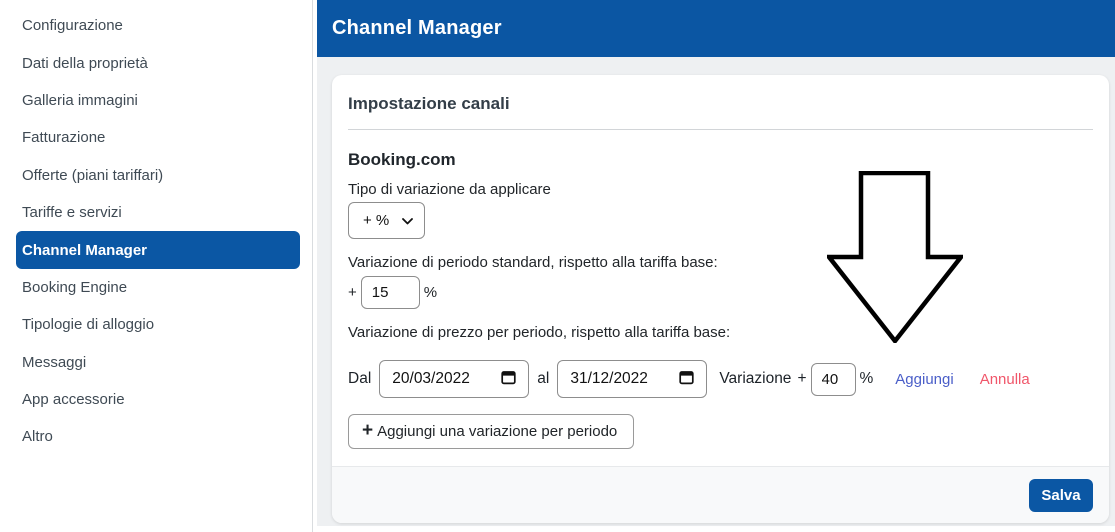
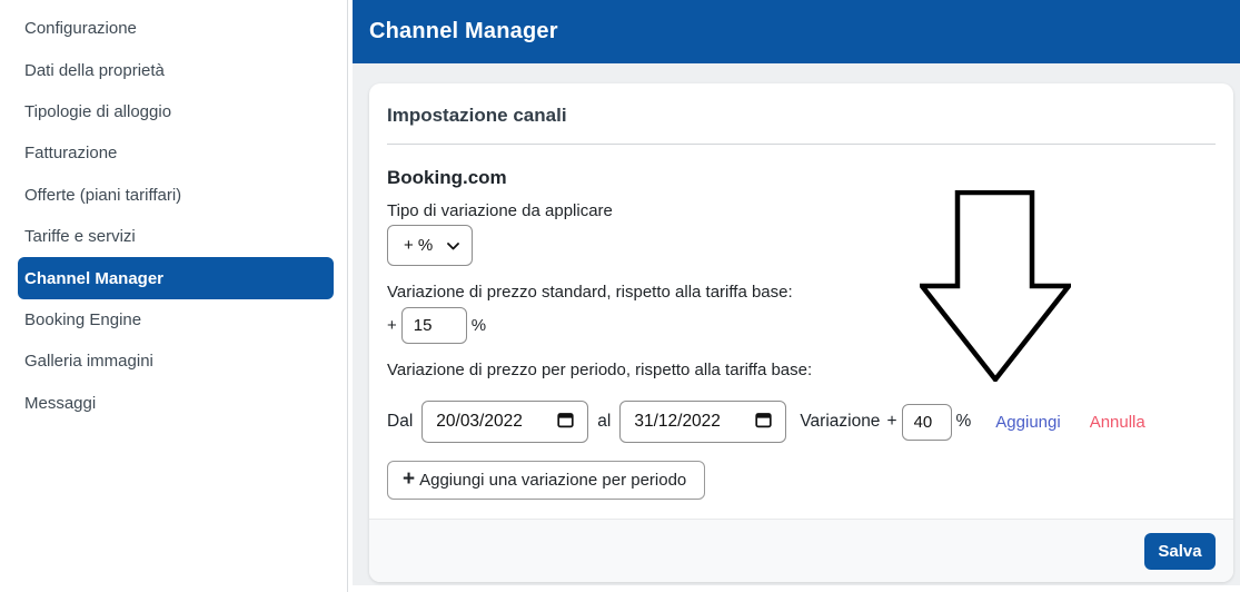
  Configurazione
  Dati della proprietà
- Galleria immagini
+ Tipologie di alloggio
  Fatturazione
  Offerte (piani tariffari)
  Tariffe e servizi
  Channel Manager
  Booking Engine
- Tipologie di alloggio
+ Galleria immagini
  Messaggi
- App accessorie
- Altro
  Channel Manager
  Impostazione canali
  Booking.com
  Tipo di variazione da applicare
  + %
- Variazione di periodo standard, rispetto alla tariffa base:
+ Variazione di prezzo standard, rispetto alla tariffa base:
  +
  15
  %
  Variazione di prezzo per periodo, rispetto alla tariffa base:
  Dal
  20/03/2022
  al
  31/12/2022
  Variazione
  +
  40
  %
  Aggiungi
  Annulla
  +
  Aggiungi una variazione per periodo
  Salva
